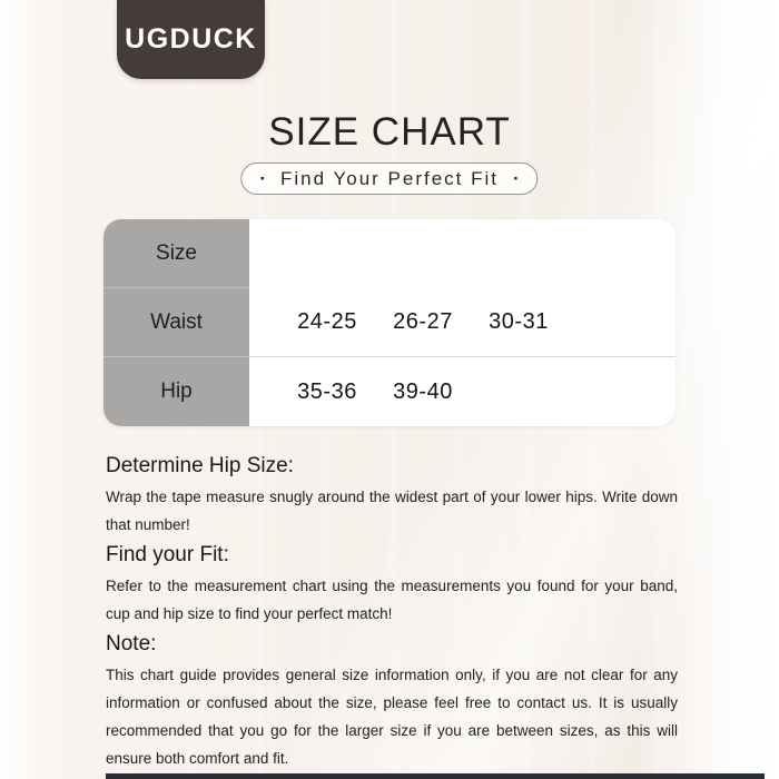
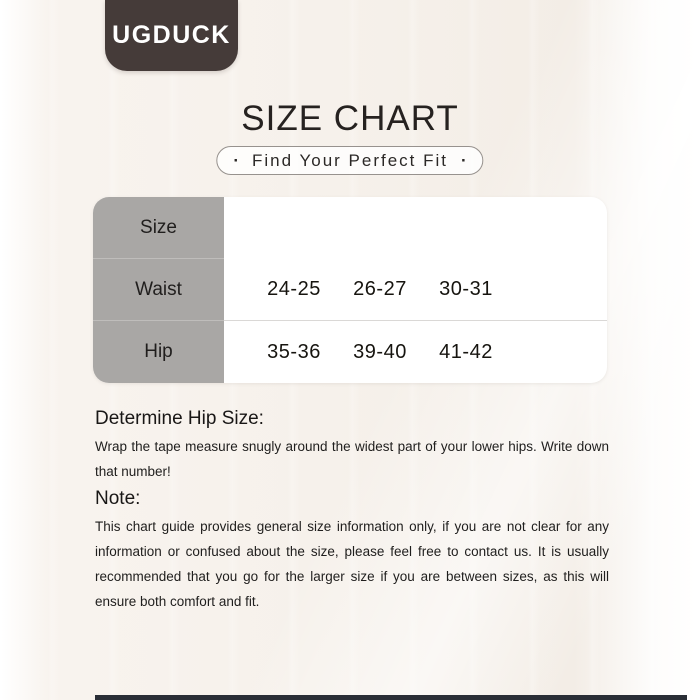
  UGDUCK
  SIZE CHART
  ·
  Find Your Perfect Fit
  ·
  Size
  Waist
  24-25
  26-27
  30-31
  Hip
  35-36
  39-40
+ 41-42
  Determine Hip Size:
  Wrap the tape measure snugly around the widest part of your lower hips. Write down that number!
- Find your Fit:
- Refer to the measurement chart using the measurements you found for your band, cup and hip size to find your perfect match!
  Note:
  This chart guide provides general size information only, if you are not clear for any information or confused about the size, please feel free to contact us. It is usually recommended that you go for the larger size if you are between sizes, as this will ensure both comfort and fit.
